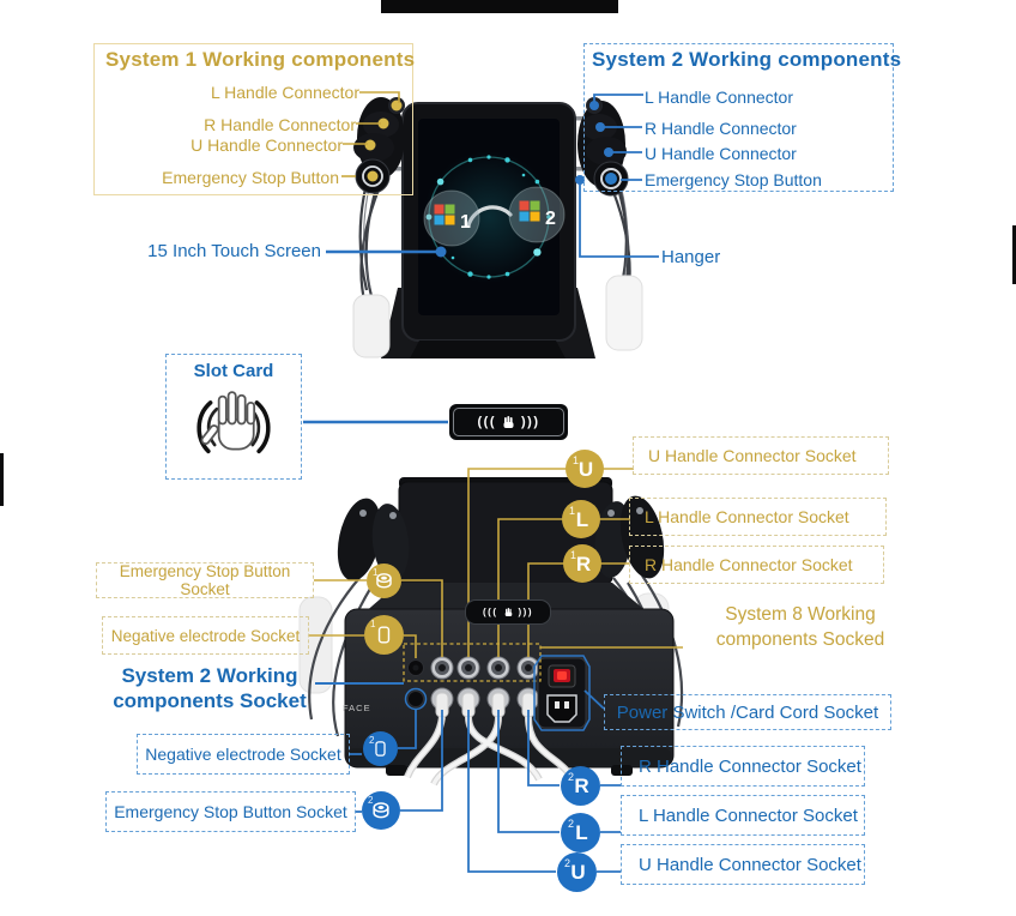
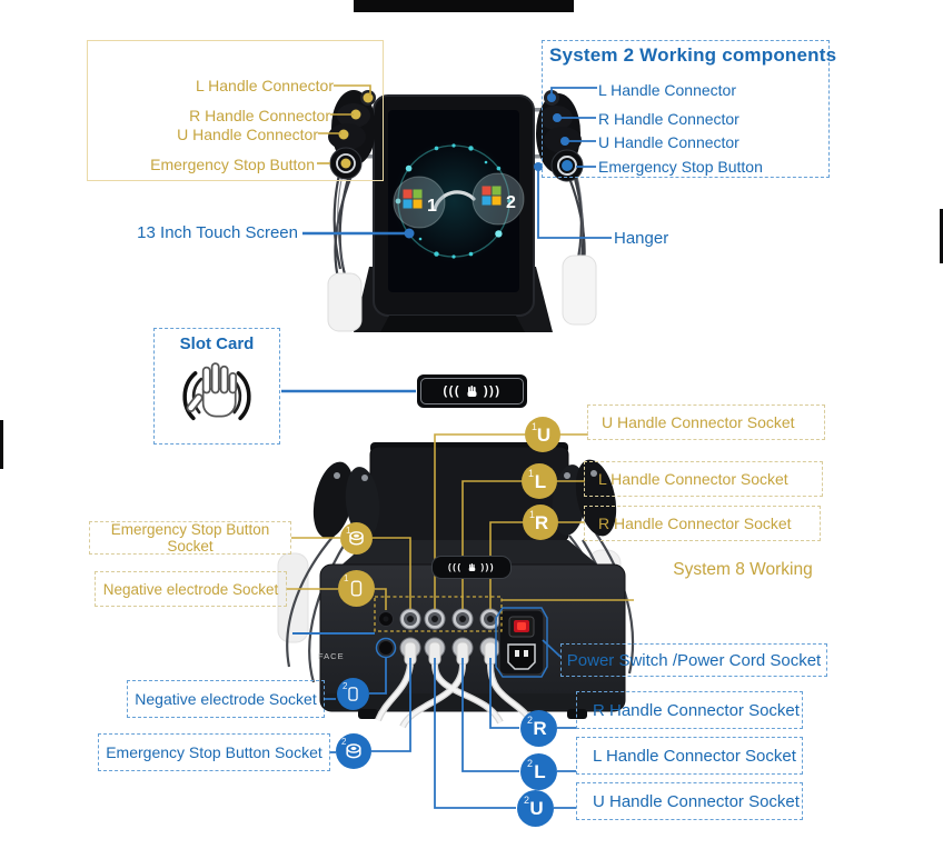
  1
  2
- System 1 Working components
  L Handle Connector
  R Handle Connector
  U Handle Connector
  Emergency Stop Button
  System 2 Working components
  L Handle Connector
  R Handle Connector
  U Handle Connector
  Emergency Stop Button
- 15 Inch Touch Screen
+ 13 Inch Touch Screen
  Hanger
  Slot Card
  (((
  )))
  (((
  )))
  1
  U
  1
  L
  1
  R
  U Handle Connector Socket
  L Handle Connector Socket
  R Handle Connector Socket
  System 8 Working
- components Socked
  Emergency Stop Button Socket
  Negative electrode Socket
  1
  1
- System 2 Working
- components Socket
  FACE
  Negative electrode Socket
  Emergency Stop Button Socket
  2
  2
- Power Switch /Card Cord Socket
+ Power Switch /Power Cord Socket
  R Handle Connector Socket
  L Handle Connector Socket
  U Handle Connector Socket
  2
  R
  2
  L
  2
  U
